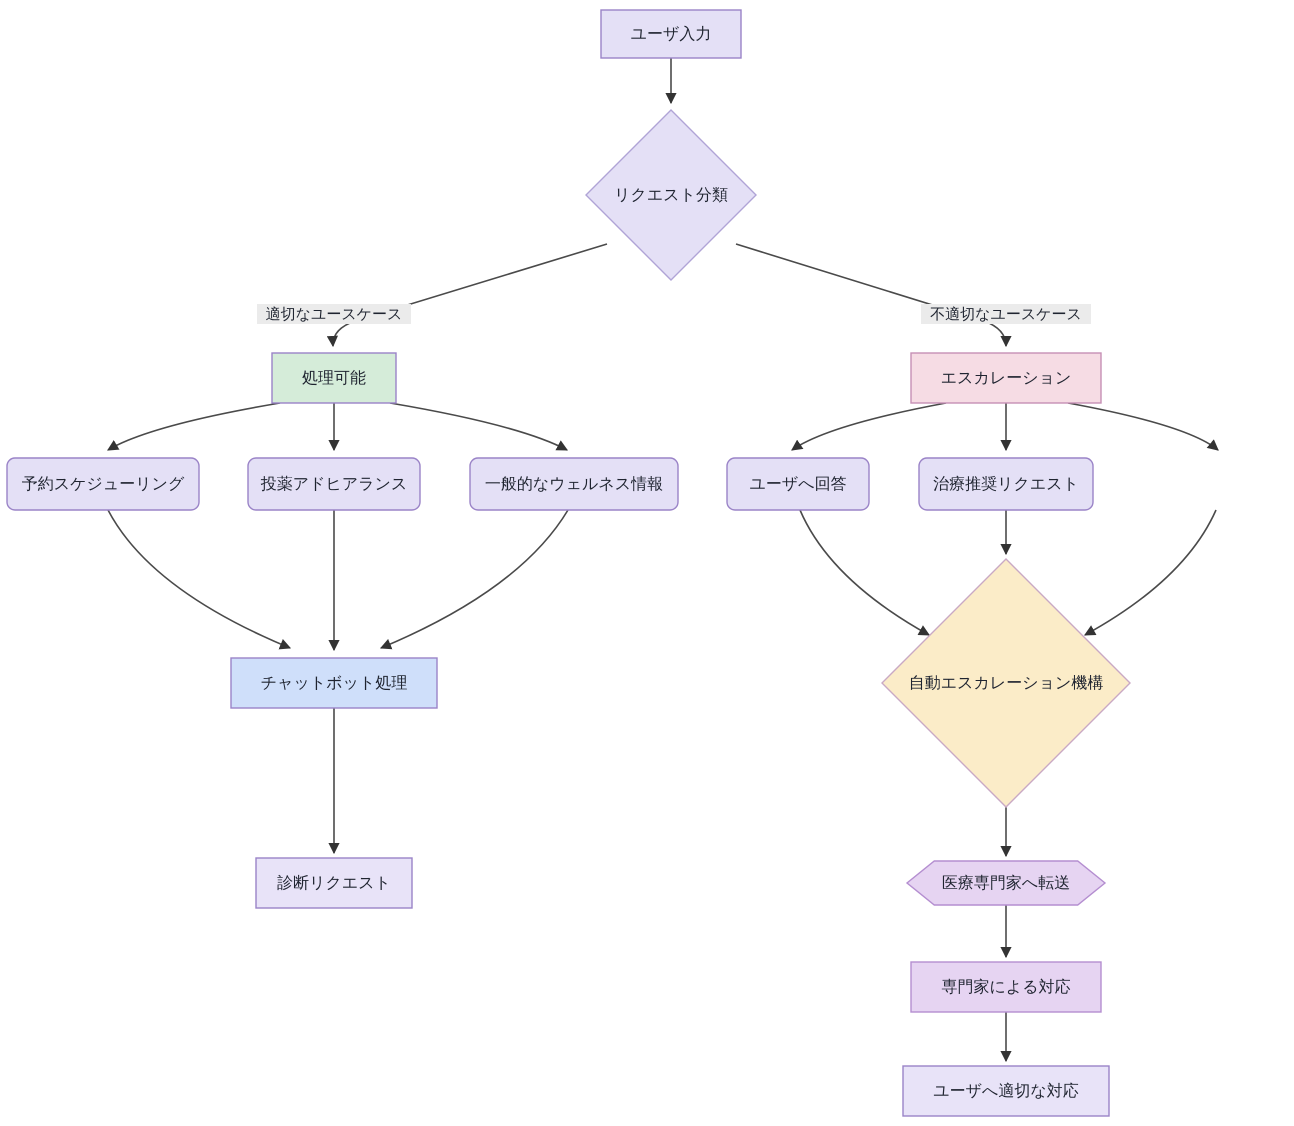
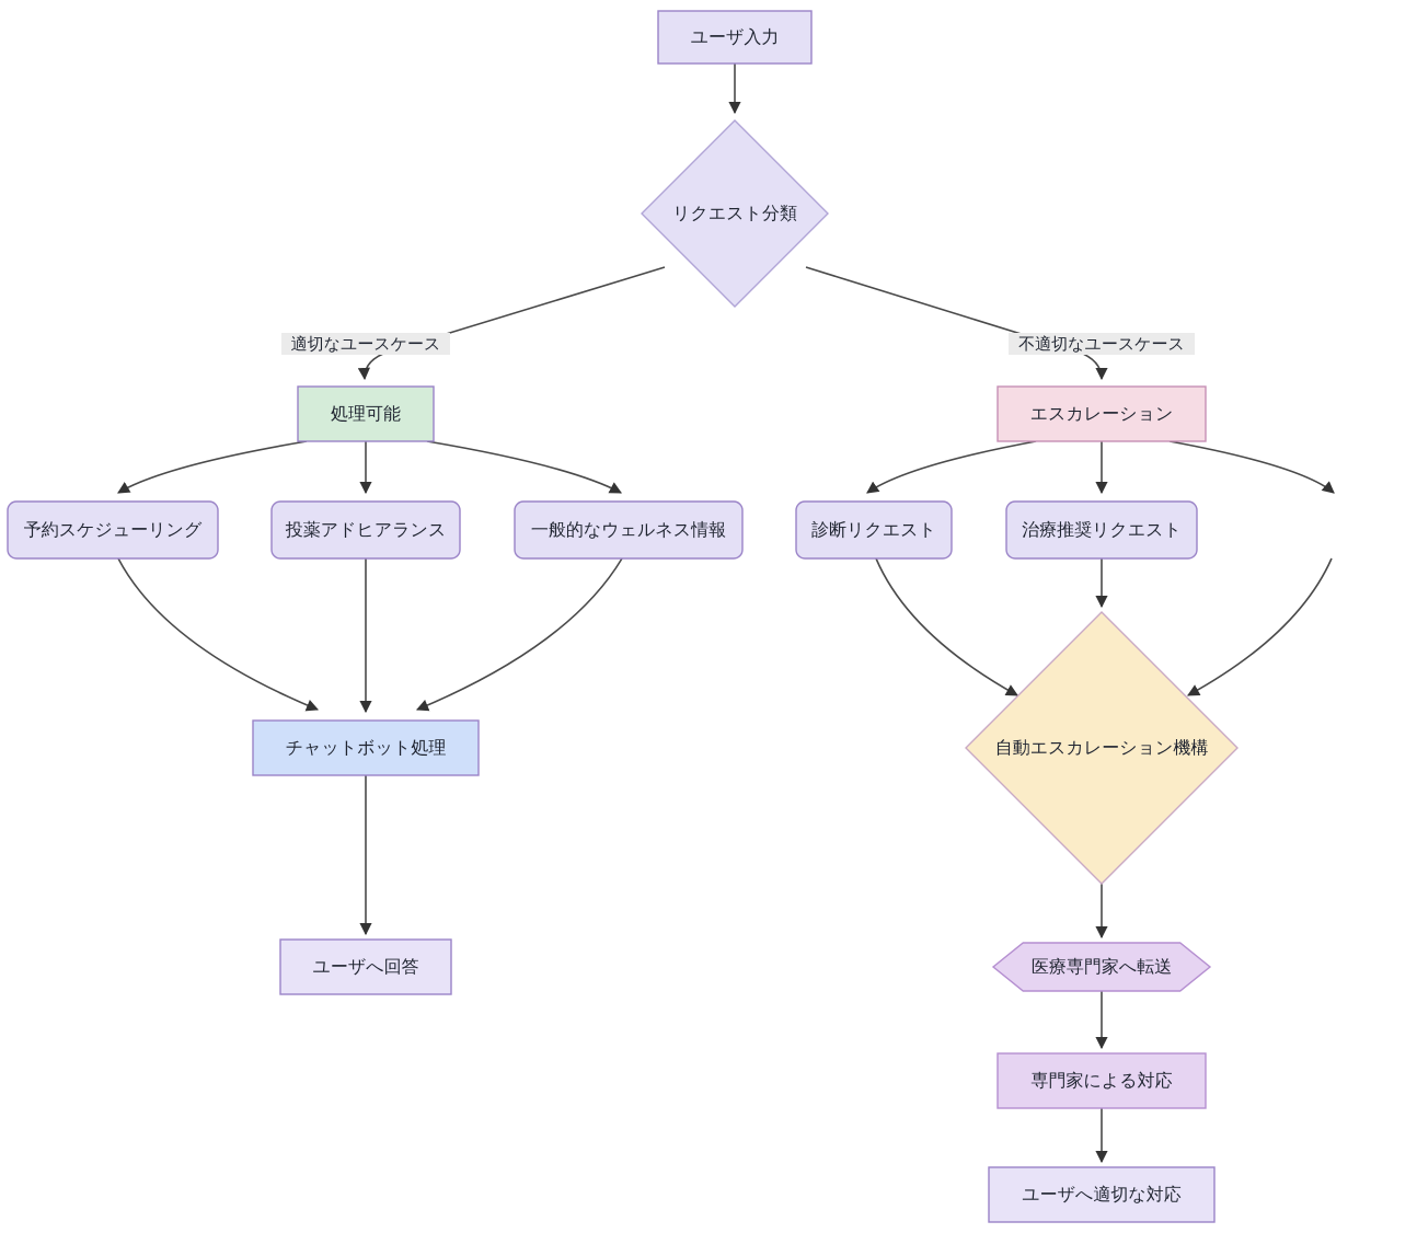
  適切なユースケース
  不適切なユースケース
  ユーザ入力
  リクエスト分類
  処理可能
  エスカレーション
  予約スケジューリング
  投薬アドヒアランス
  一般的なウェルネス情報
- ユーザへ回答
+ 診断リクエスト
  治療推奨リクエスト
  チャットボット処理
  自動エスカレーション機構
- 診断リクエスト
+ ユーザへ回答
  医療専門家へ転送
  専門家による対応
  ユーザへ適切な対応
